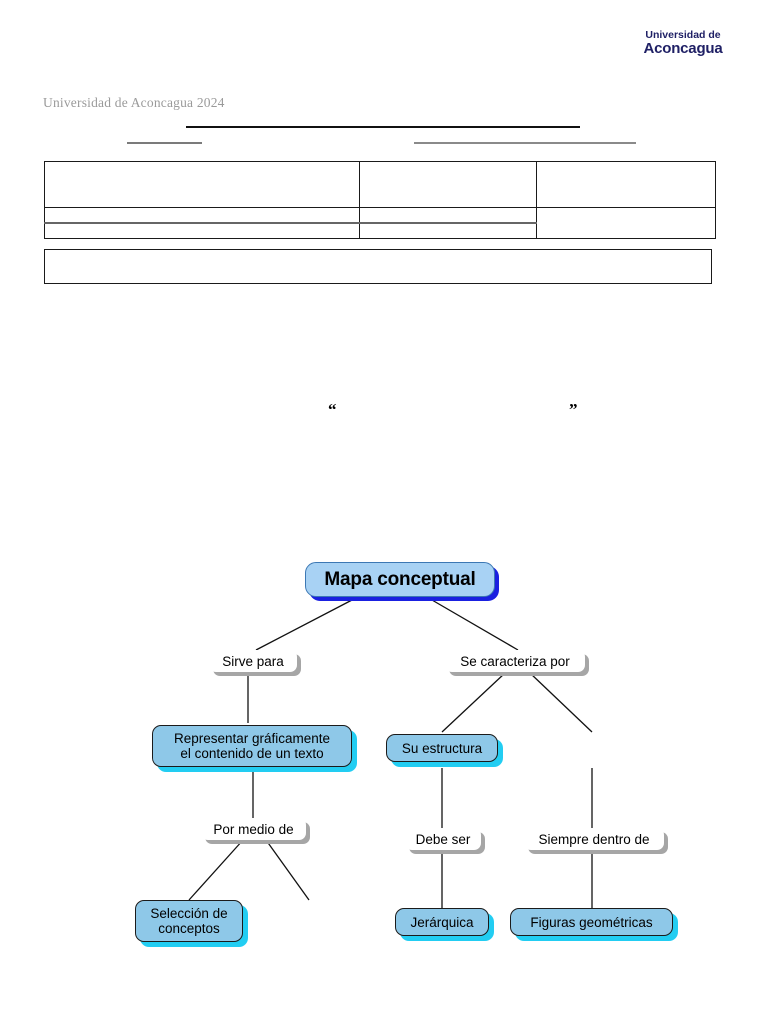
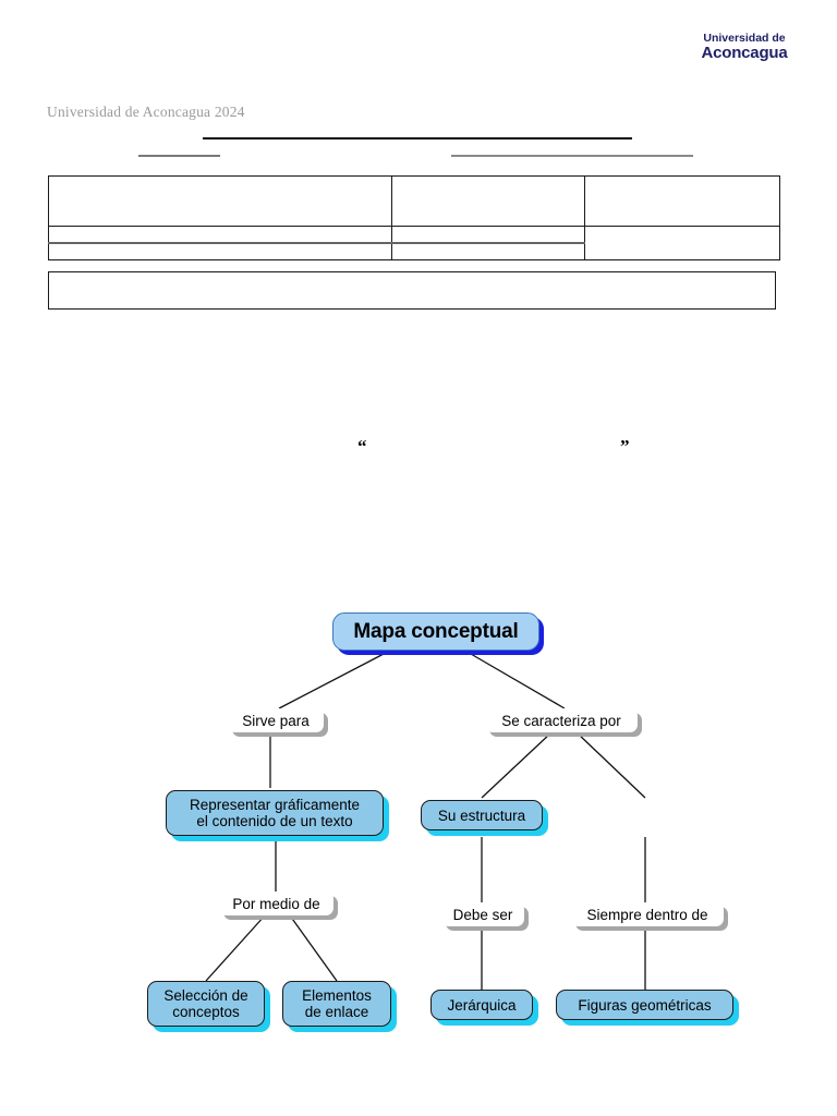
  Universidad de Aconcagua 2024
  Universidad de
  Aconcagua
  “
  ”
  Mapa conceptual
  Sirve para
  Se caracteriza por
  Representar gráficamente
  el contenido de un texto
  Su estructura
  Por medio de
  Debe ser
  Siempre dentro de
  Selección de
  conceptos
+ Elementos
+ de enlace
  Jerárquica
  Figuras geométricas
